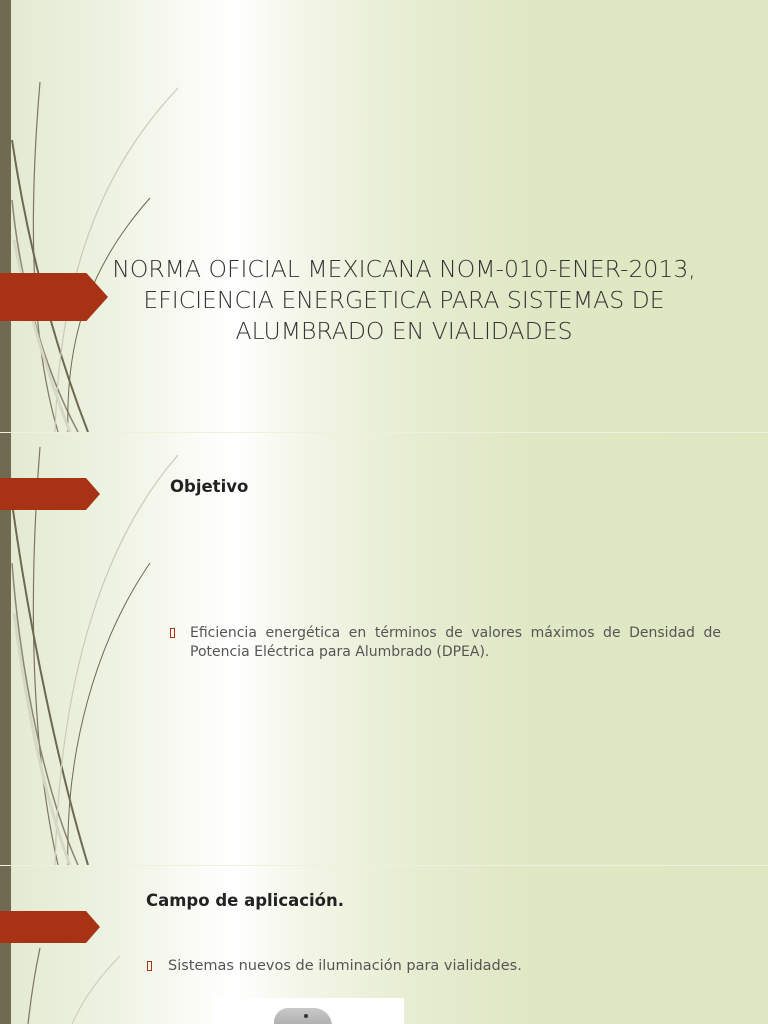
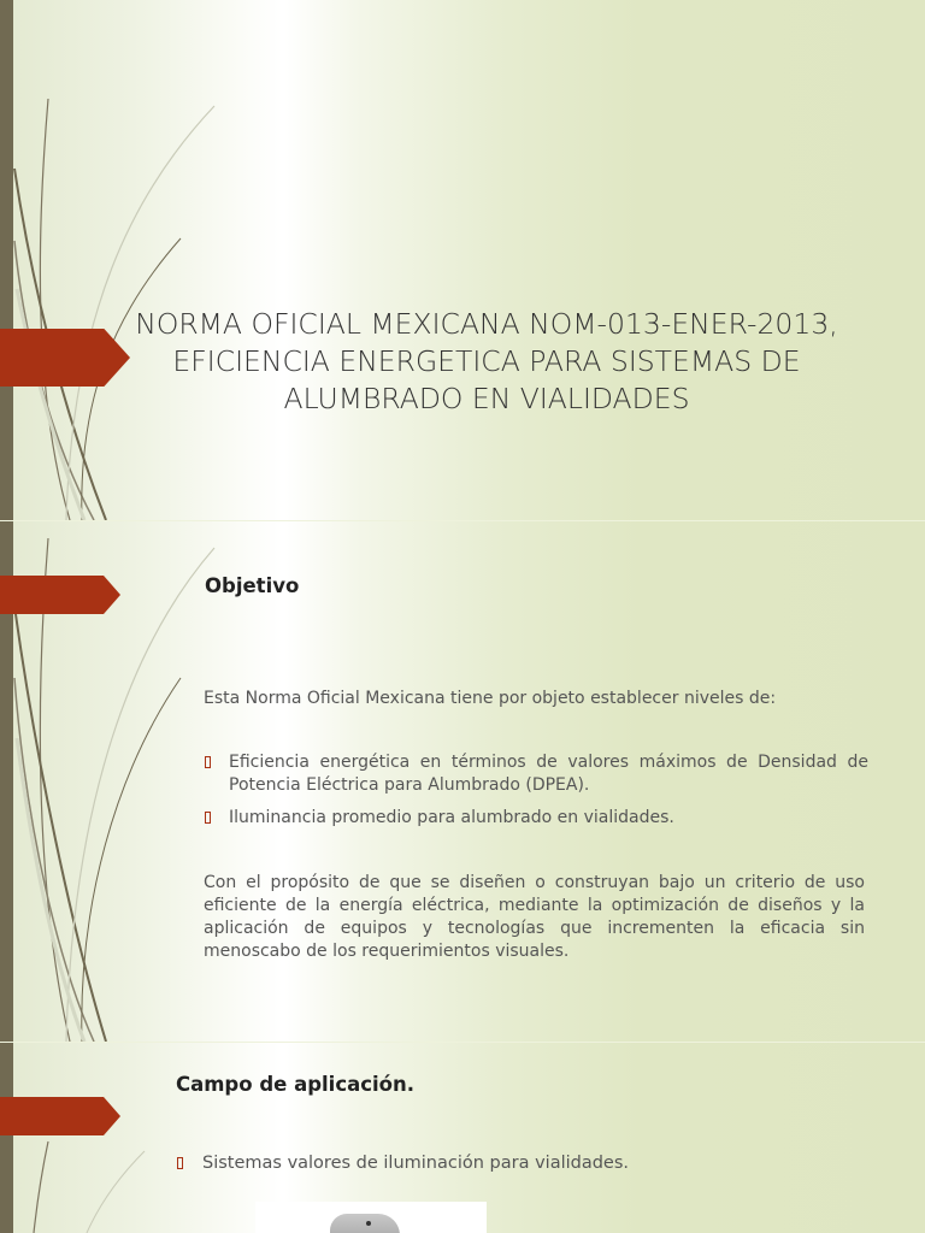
- NORMA OFICIAL MEXICANA NOM-010-ENER-2013,
+ NORMA OFICIAL MEXICANA NOM-013-ENER-2013,
  EFICIENCIA ENERGETICA PARA SISTEMAS DE
  ALUMBRADO EN VIALIDADES
  Objetivo
+ Esta Norma Oficial Mexicana tiene por objeto establecer niveles de:
  Eficiencia energética en términos de valores máximos de Densidad de Potencia Eléctrica para Alumbrado (DPEA).
+ Iluminancia promedio para alumbrado en vialidades.
+ Con el propósito de que se diseñen o construyan bajo un criterio de uso eficiente de la energía eléctrica, mediante la optimización de diseños y la aplicación de equipos y tecnologías que incrementen la eficacia sin menoscabo de los requerimientos visuales.
  Campo de aplicación.
- Sistemas nuevos de iluminación para vialidades.
+ Sistemas valores de iluminación para vialidades.
